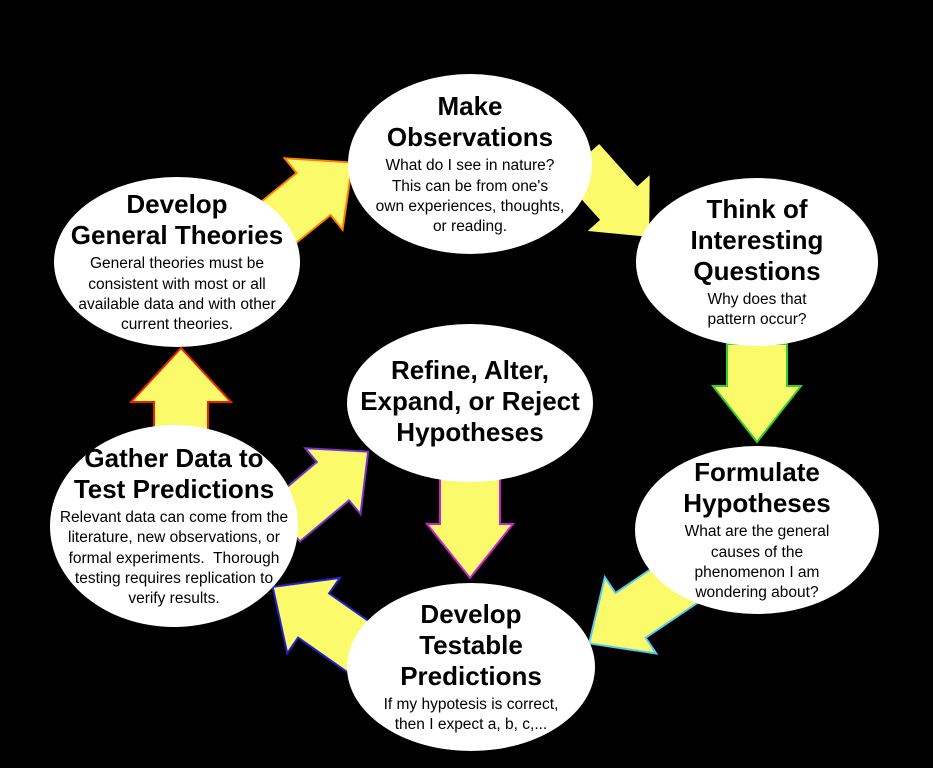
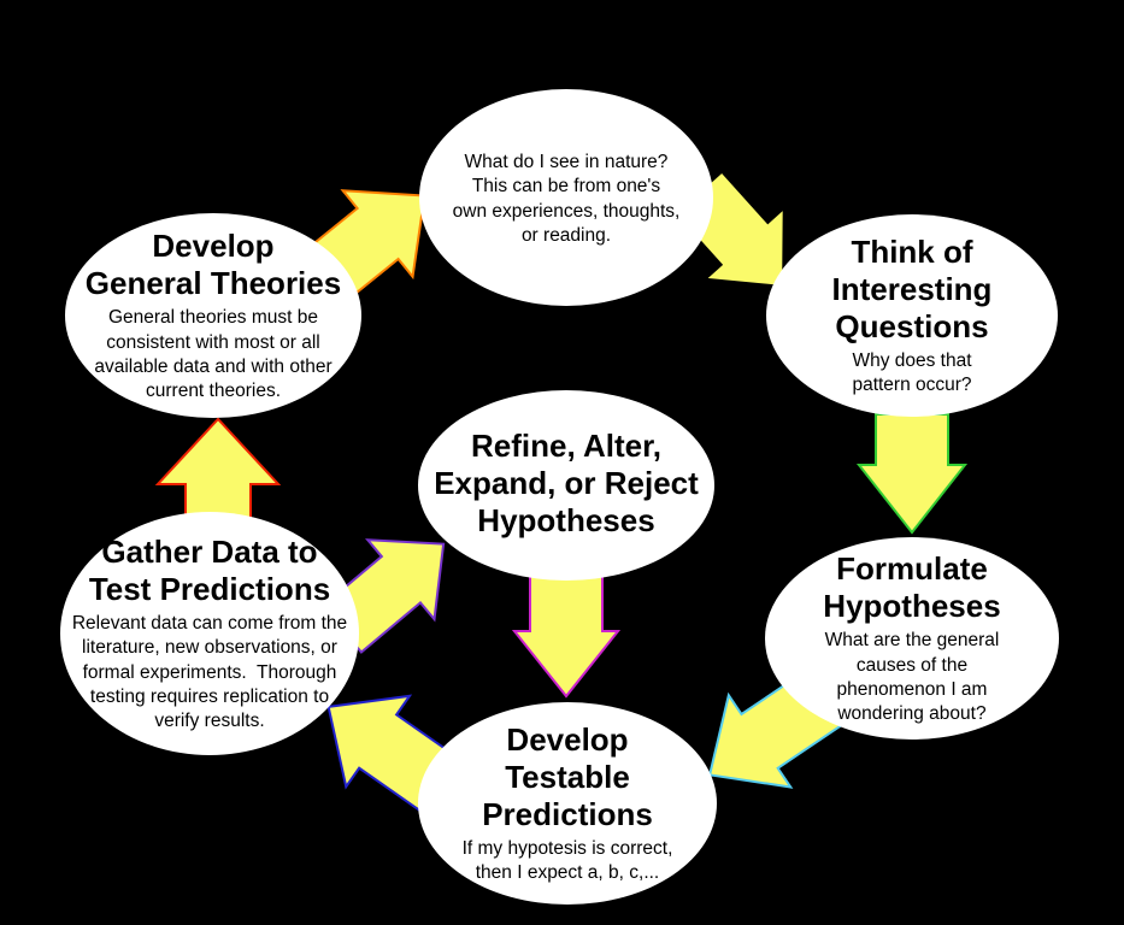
- Make
- Observations
  What do I see in nature?
  This can be from one's
  own experiences, thoughts,
  or reading.
  Think of
  Interesting
  Questions
  Why does that
  pattern occur?
  Formulate
  Hypotheses
  What are the general
  causes of the
  phenomenon I am
  wondering about?
  Develop
  Testable
  Predictions
  If my hypotesis is correct,
  then I expect a, b, c,...
  Gather Data to
  Test Predictions
  Relevant data can come from the
  literature, new observations, or
  formal experiments. Thorough
  testing requires replication to
  verify results.
  Develop
  General Theories
  General theories must be
  consistent with most or all
  available data and with other
  current theories.
  Refine, Alter,
  Expand, or Reject
  Hypotheses
